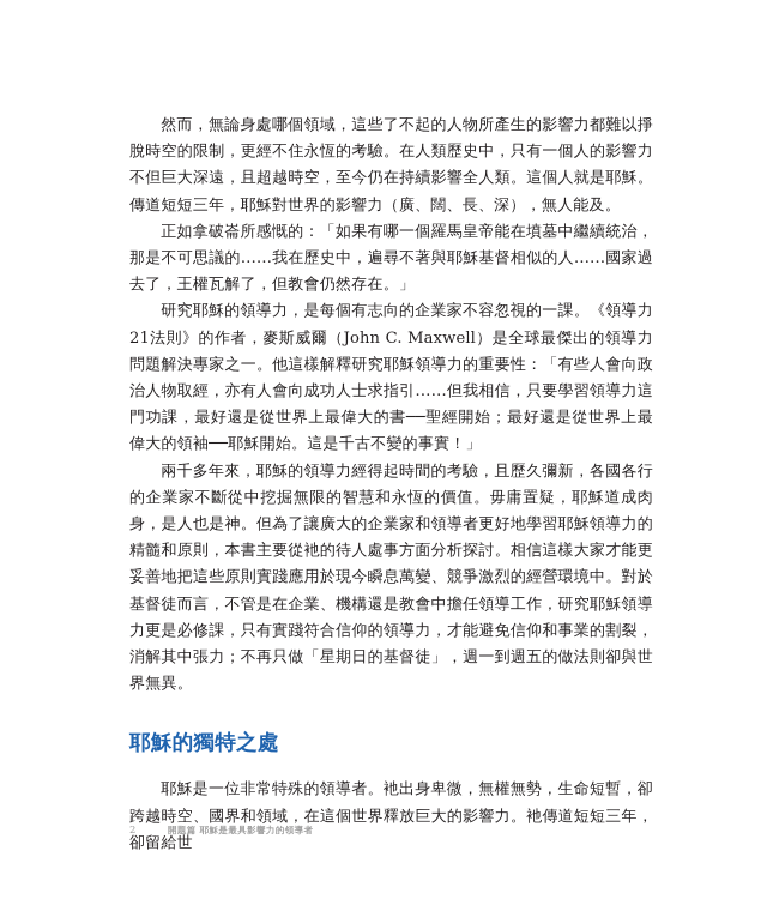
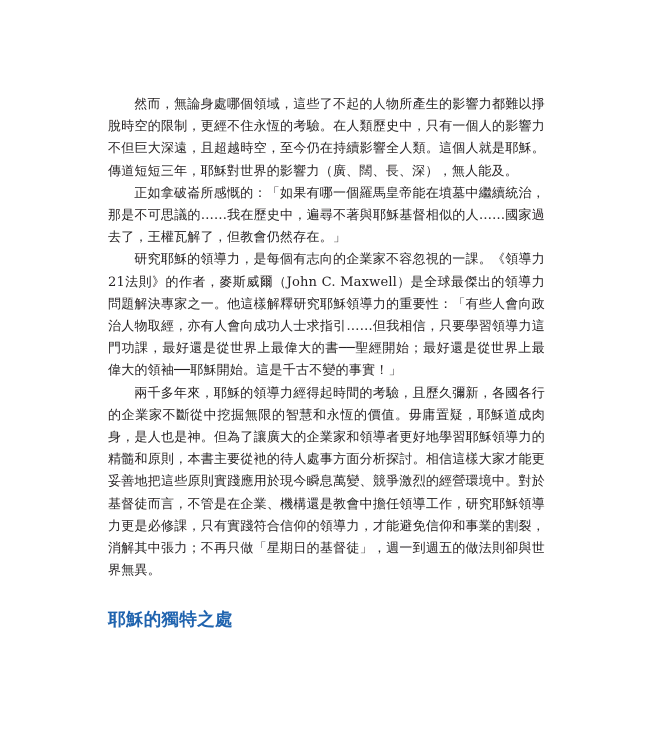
  然而，無論身處哪個領域，這些了不起的人物所產生的影響力都難以掙脫時空的限制，更經不住永恆的考驗。在人類歷史中，只有一個人的影響力不但巨大深遠，且超越時空，至今仍在持續影響全人類。這個人就是耶穌。傳道短短三年，耶穌對世界的影響力（廣、闊、長、深），無人能及。
  正如拿破崙所感慨的：「如果有哪一個羅馬皇帝能在墳墓中繼續統治，那是不可思議的……我在歷史中，遍尋不著與耶穌基督相似的人……國家過去了，王權瓦解了，但教會仍然存在。」
  研究耶穌的領導力，是每個有志向的企業家不容忽視的一課。《領導力21法則》的作者，麥斯威爾（John C. Maxwell）是全球最傑出的領導力問題解決專家之一。他這樣解釋研究耶穌領導力的重要性：「有些人會向政治人物取經，亦有人會向成功人士求指引……但我相信，只要學習領導力這門功課，最好還是從世界上最偉大的書──聖經開始；最好還是從世界上最偉大的領袖──耶穌開始。這是千古不變的事實！」
  兩千多年來，耶穌的領導力經得起時間的考驗，且歷久彌新，各國各行的企業家不斷從中挖掘無限的智慧和永恆的價值。毋庸置疑，耶穌道成肉身，是人也是神。但為了讓廣大的企業家和領導者更好地學習耶穌領導力的精髓和原則，本書主要從衪的待人處事方面分析探討。相信這樣大家才能更妥善地把這些原則實踐應用於現今瞬息萬變、競爭激烈的經營環境中。對於基督徒而言，不管是在企業、機構還是教會中擔任領導工作，研究耶穌領導力更是必修課，只有實踐符合信仰的領導力，才能避免信仰和事業的割裂，消解其中張力；不再只做「星期日的基督徒」，週一到週五的做法則卻與世界無異。
  耶穌的獨特之處
- 耶穌是一位非常特殊的領導者。衪出身卑微，無權無勢，生命短暫，卻跨越時空、國界和領域，在這個世界釋放巨大的影響力。衪傳道短短三年，卻留給世
- 2
- 開題篇 耶穌是最具影響力的領導者
